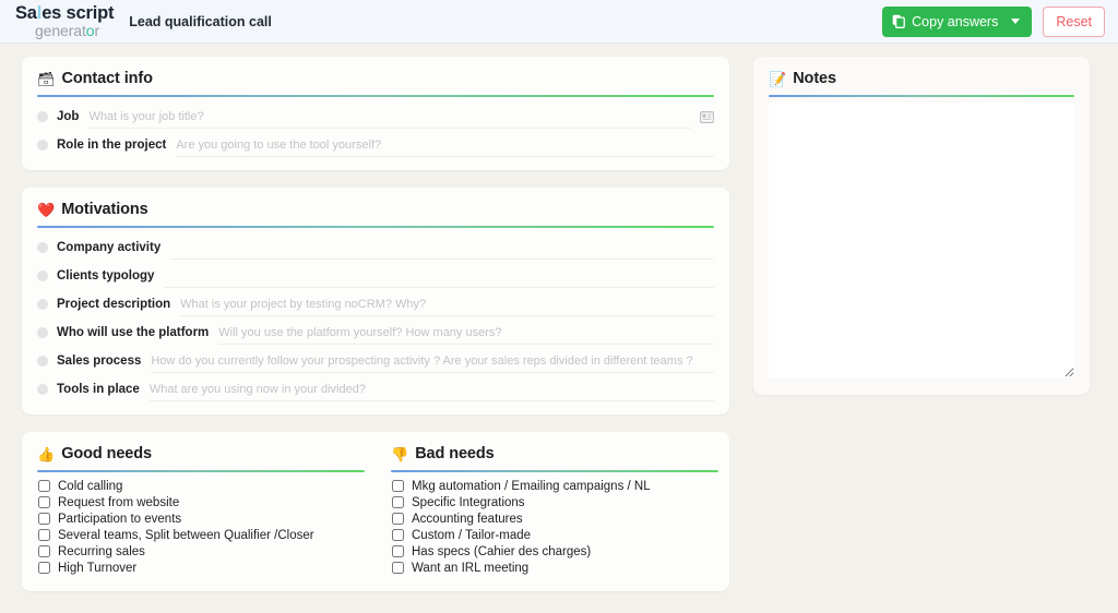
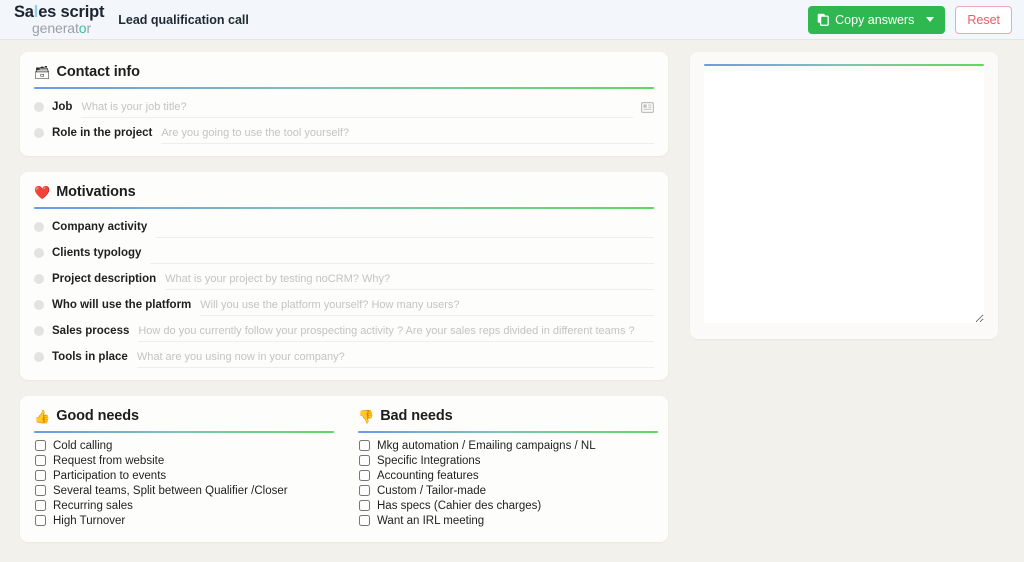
  Sales script
  generator
  Lead qualification call
  Copy answers
  Reset
  🗃
  Contact info
  Job
  What is your job title?
  Role in the project
  Are you going to use the tool yourself?
  ❤️
  Motivations
  Company activity
  Clients typology
  Project description
  What is your project by testing noCRM? Why?
  Who will use the platform
  Will you use the platform yourself? How many users?
  Sales process
  How do you currently follow your prospecting activity ? Are your sales reps divided in different teams ?
  Tools in place
- What are you using now in your divided?
+ What are you using now in your company?
  👍
  Good needs
  Cold calling
  Request from website
  Participation to events
  Several teams, Split between Qualifier /Closer
  Recurring sales
  High Turnover
  👎
  Bad needs
  Mkg automation / Emailing campaigns / NL
  Specific Integrations
  Accounting features
  Custom / Tailor-made
  Has specs (Cahier des charges)
  Want an IRL meeting
- 📝
- Notes
